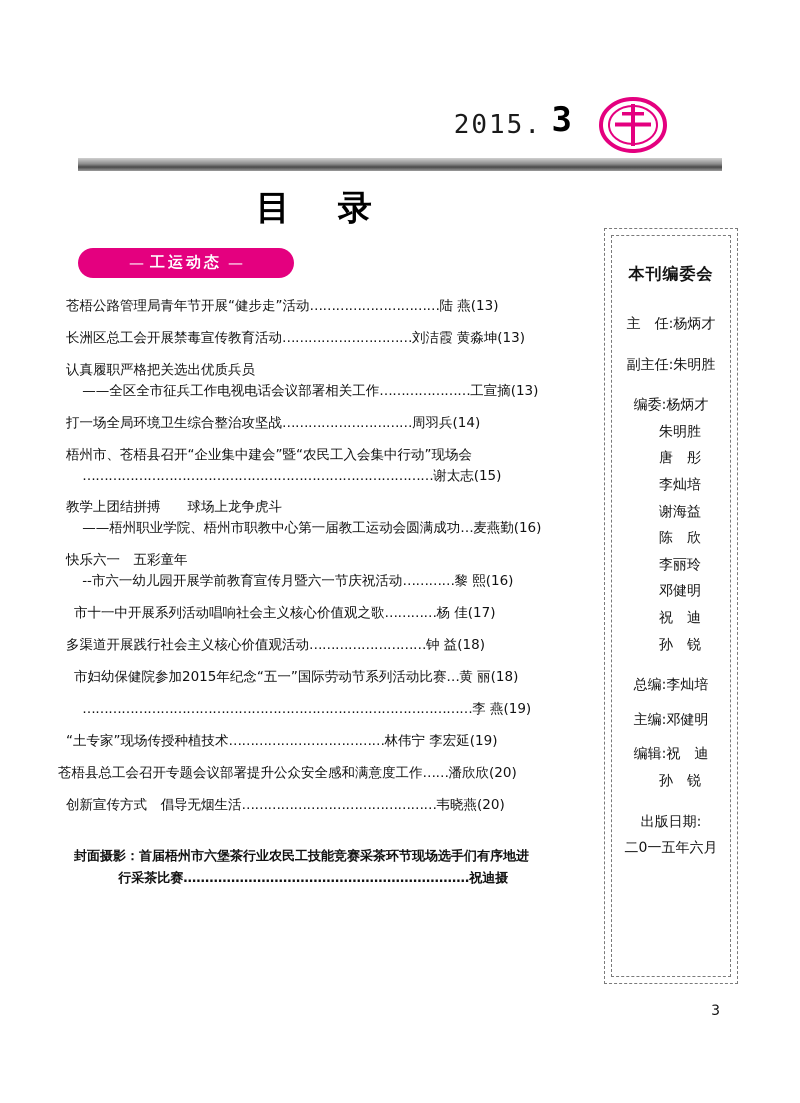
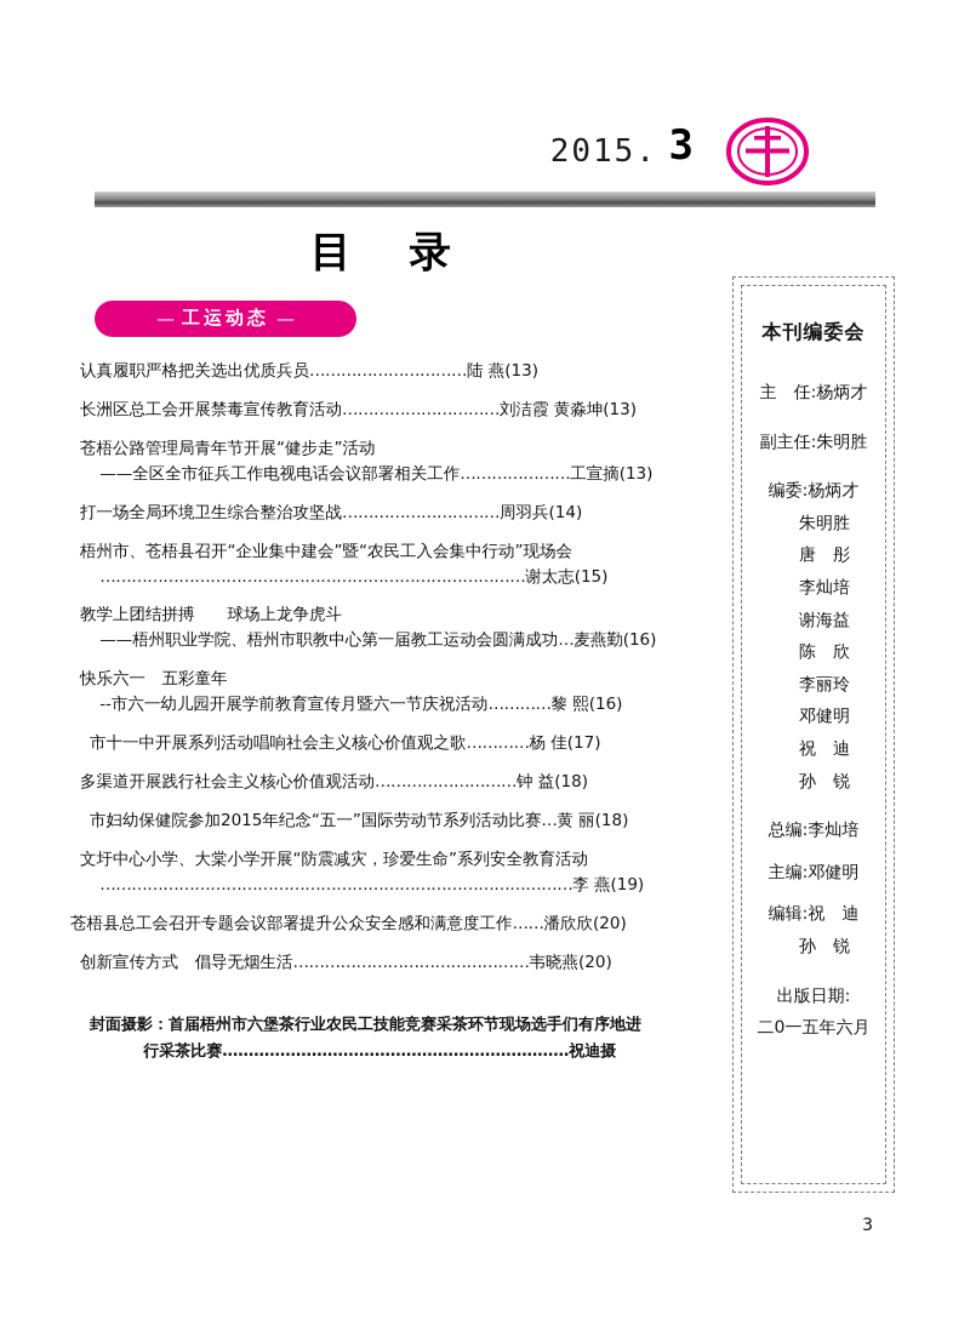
  2015.
  3
  目 录
  —
  工运动态
  —
- 苍梧公路管理局青年节开展“健步走”活动…………………………陆 燕(13)
+ 认真履职严格把关选出优质兵员…………………………陆 燕(13)
  长洲区总工会开展禁毒宣传教育活动…………………………刘洁霞 黄淼坤(13)
- 认真履职严格把关选出优质兵员
+ 苍梧公路管理局青年节开展“健步走”活动
  ——全区全市征兵工作电视电话会议部署相关工作…………………工宣摘(13)
  打一场全局环境卫生综合整治攻坚战…………………………周羽兵(14)
  梧州市、苍梧县召开“企业集中建会”暨“农民工入会集中行动”现场会
  ………………………………………………………………………谢太志(15)
  教学上团结拼搏 球场上龙争虎斗
  ——梧州职业学院、梧州市职教中心第一届教工运动会圆满成功…麦燕勤(16)
  快乐六一 五彩童年
  --市六一幼儿园开展学前教育宣传月暨六一节庆祝活动…………黎 熙(16)
  市十一中开展系列活动唱响社会主义核心价值观之歌…………杨 佳(17)
  多渠道开展践行社会主义核心价值观活动………………………钟 益(18)
  市妇幼保健院参加2015年纪念“五一”国际劳动节系列活动比赛…黄 丽(18)
+ 文圩中心小学、大棠小学开展“防震减灾，珍爱生命”系列安全教育活动
  ………………………………………………………………………………李 燕(19)
- “土专家”现场传授种植技术………………………………林伟宁 李宏延(19)
  苍梧县总工会召开专题会议部署提升公众安全感和满意度工作……潘欣欣(20)
  创新宣传方式 倡导无烟生活………………………………………韦晓燕(20)
  封面摄影：首届梧州市六堡茶行业农民工技能竞赛采茶环节现场选手们有序地进
  行采茶比赛…………………………………………………………祝迪摄
  本刊编委会
  主 任:杨炳才
  副主任:朱明胜
  编委:杨炳才
  朱明胜
  唐 彤
  李灿培
  谢海益
  陈 欣
  李丽玲
  邓健明
  祝 迪
  孙 锐
  总编:李灿培
  主编:邓健明
  编辑:祝 迪
  孙 锐
  出版日期:
  二0一五年六月
  3
